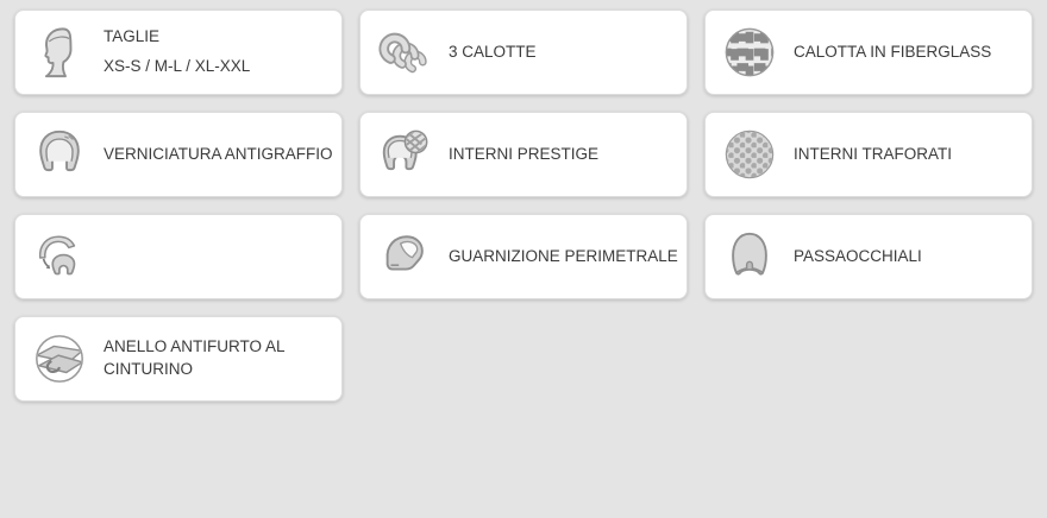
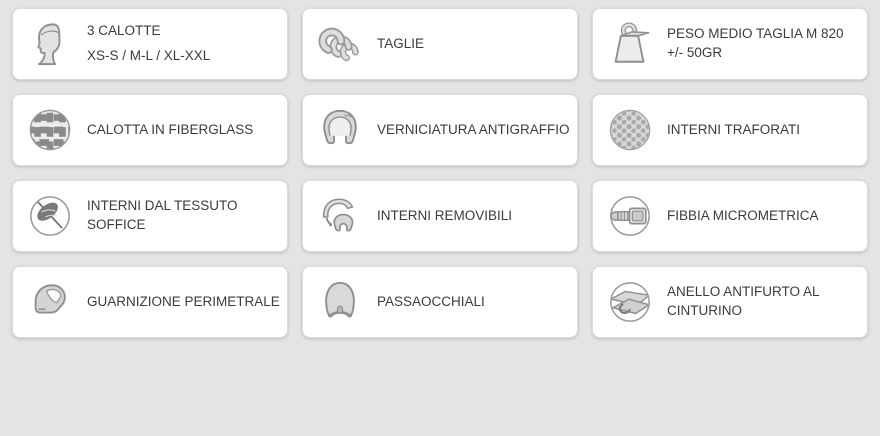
- TAGLIE
+ 3 CALOTTE
  XS-S / M-L / XL-XXL
- 3 CALOTTE
+ TAGLIE
+ PESO MEDIO TAGLIA M 820 +/- 50GR
  CALOTTA IN FIBERGLASS
  VERNICIATURA ANTIGRAFFIO
- INTERNI PRESTIGE
  INTERNI TRAFORATI
+ INTERNI DAL TESSUTO SOFFICE
+ INTERNI REMOVIBILI
+ FIBBIA MICROMETRICA
  GUARNIZIONE PERIMETRALE
  PASSAOCCHIALI
  ANELLO ANTIFURTO AL CINTURINO
